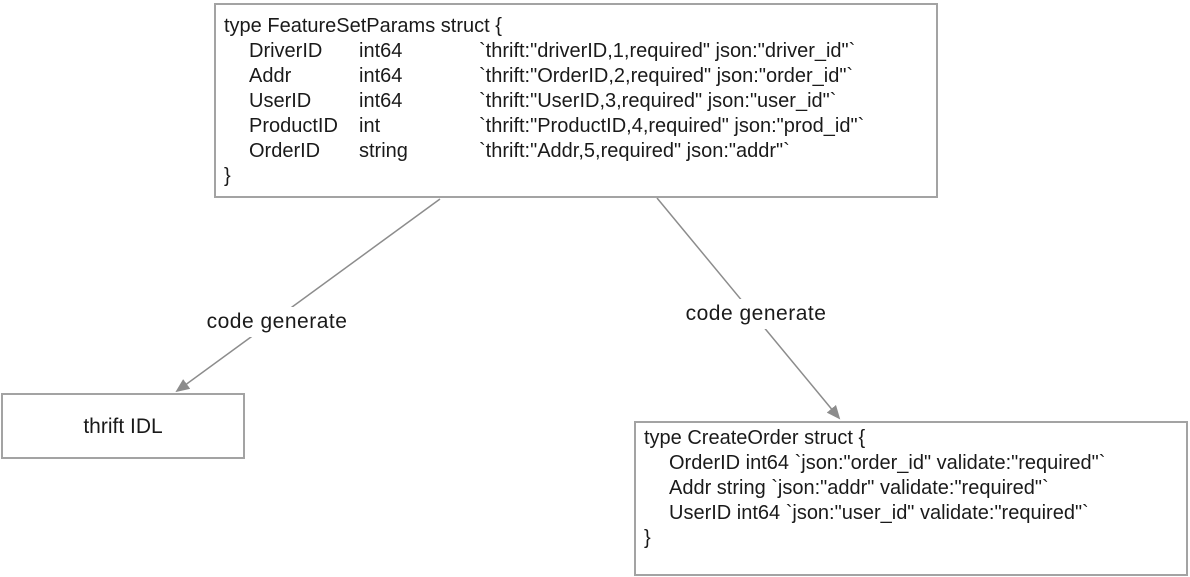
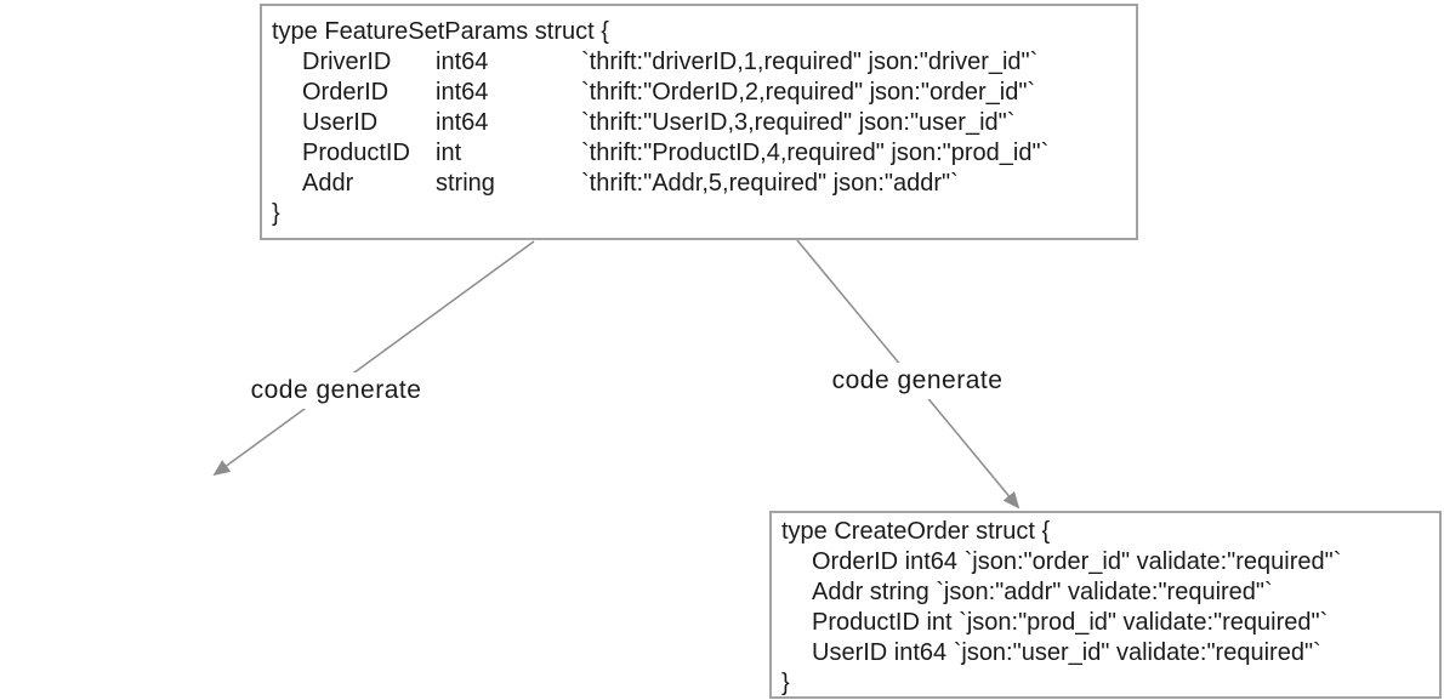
  type FeatureSetParams struct {
  DriverID int64 `thrift:"driverID,1,required" json:"driver_id"`
- Addr int64 `thrift:"OrderID,2,required" json:"order_id"`
+ OrderID int64 `thrift:"OrderID,2,required" json:"order_id"`
  UserID int64 `thrift:"UserID,3,required" json:"user_id"`
  ProductID int `thrift:"ProductID,4,required" json:"prod_id"`
- OrderID string `thrift:"Addr,5,required" json:"addr"`
+ Addr string `thrift:"Addr,5,required" json:"addr"`
  }
- thrift IDL
  type CreateOrder struct {
  OrderID int64 `json:"order_id" validate:"required"`
  Addr string `json:"addr" validate:"required"`
+ ProductID int `json:"prod_id" validate:"required"`
  UserID int64 `json:"user_id" validate:"required"`
  }
  code generate
  code generate
